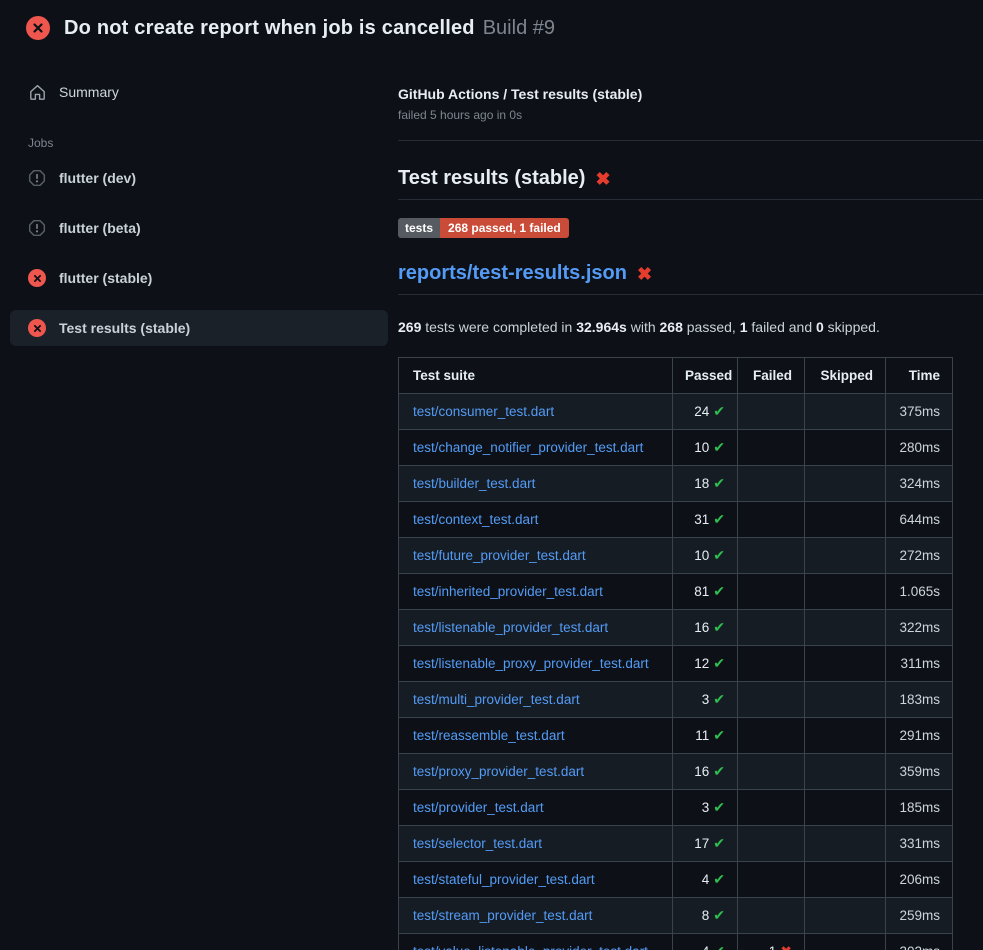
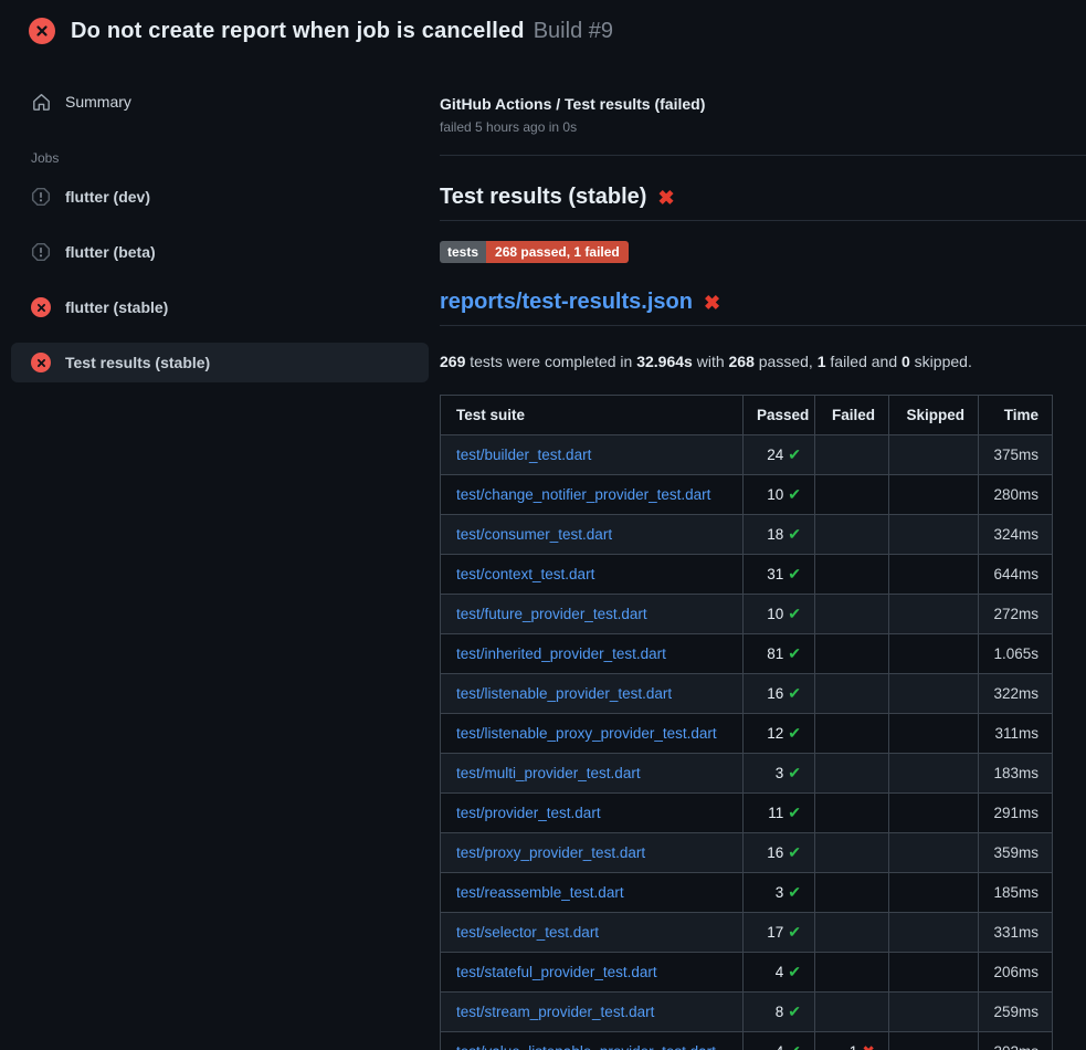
  Do not create report when job is cancelled
  Build #9
  Summary
  Jobs
  flutter (dev)
  flutter (beta)
  flutter (stable)
  Test results (stable)
- GitHub Actions / Test results (stable)
+ GitHub Actions / Test results (failed)
  failed 5 hours ago in 0s
  Test results (stable)
  ✖
  tests
  268 passed, 1 failed
  reports/test-results.json
  ✖
  269 tests were completed in 32.964s with 268 passed, 1 failed and 0 skipped.
  Test suite	Passed	Failed	Skipped	Time
- test/consumer_test.dart	24 ✔			375ms
+ test/builder_test.dart	24 ✔			375ms
  test/change_notifier_provider_test.dart	10 ✔			280ms
- test/builder_test.dart	18 ✔			324ms
+ test/consumer_test.dart	18 ✔			324ms
  test/context_test.dart	31 ✔			644ms
  test/future_provider_test.dart	10 ✔			272ms
  test/inherited_provider_test.dart	81 ✔			1.065s
  test/listenable_provider_test.dart	16 ✔			322ms
  test/listenable_proxy_provider_test.dart	12 ✔			311ms
  test/multi_provider_test.dart	3 ✔			183ms
- test/reassemble_test.dart	11 ✔			291ms
+ test/provider_test.dart	11 ✔			291ms
  test/proxy_provider_test.dart	16 ✔			359ms
- test/provider_test.dart	3 ✔			185ms
+ test/reassemble_test.dart	3 ✔			185ms
  test/selector_test.dart	17 ✔			331ms
  test/stateful_provider_test.dart	4 ✔			206ms
  test/stream_provider_test.dart	8 ✔			259ms
